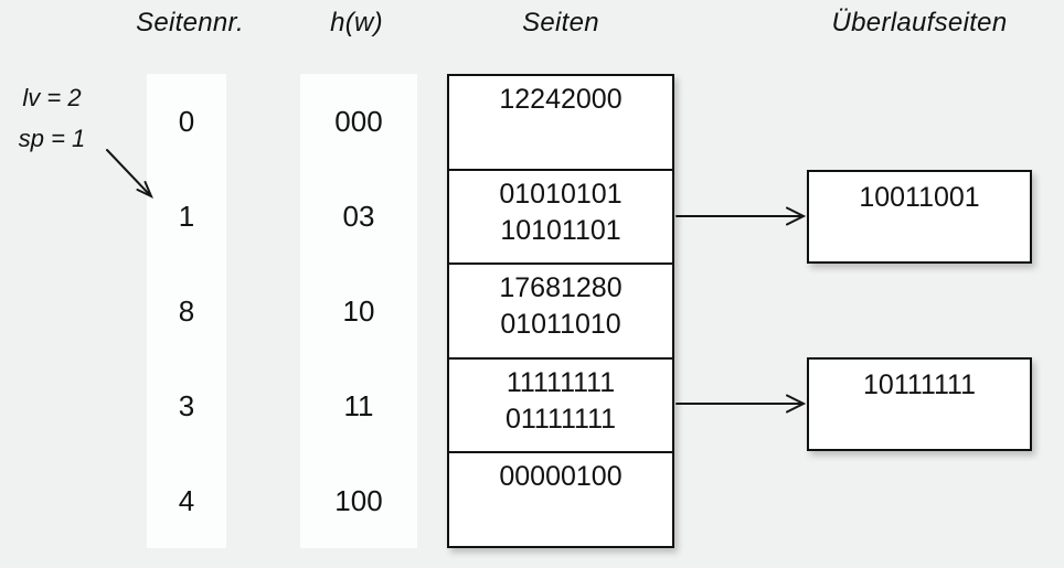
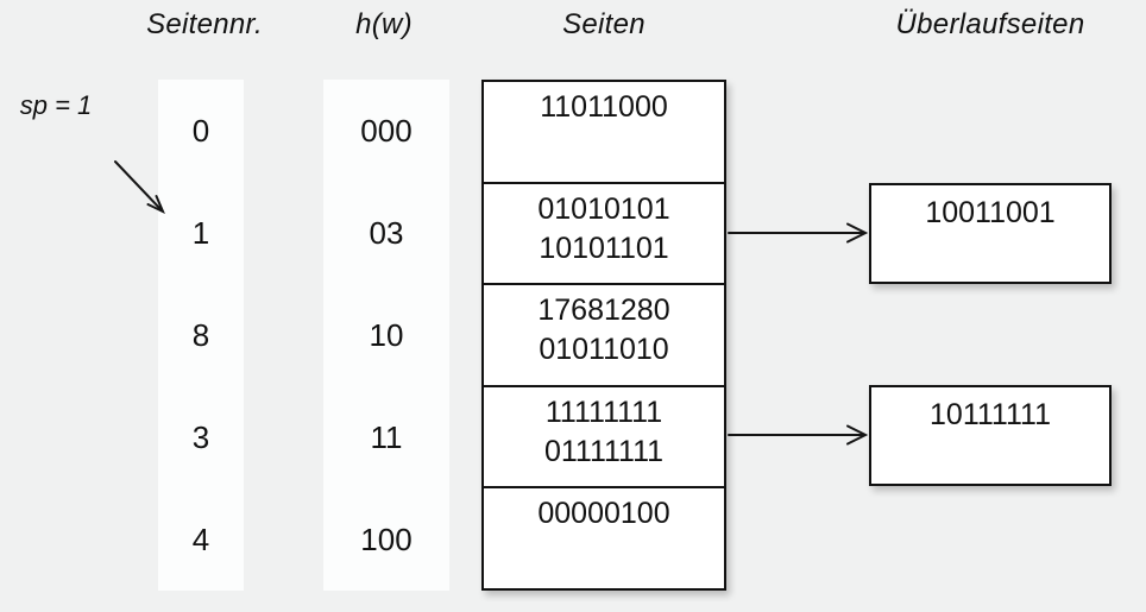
  Seitennr.
  h(w)
  Seiten
  Überlaufseiten
- lv = 2
  sp = 1
  0
  1
  8
  3
  4
  000
  03
  10
  11
  100
- 12242000
+ 11011000
  01010101
  10101101
  17681280
  01011010
  11111111
  01111111
  00000100
  10011001
  10111111
